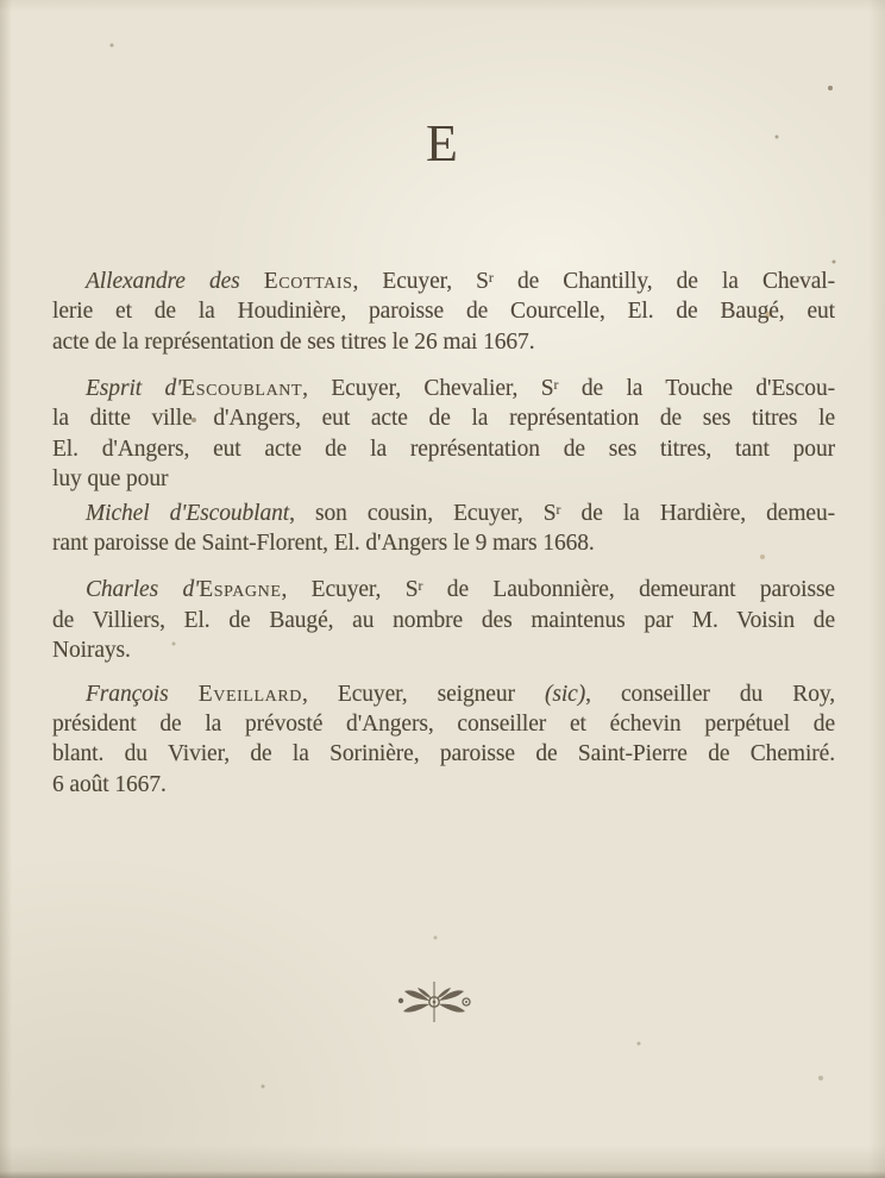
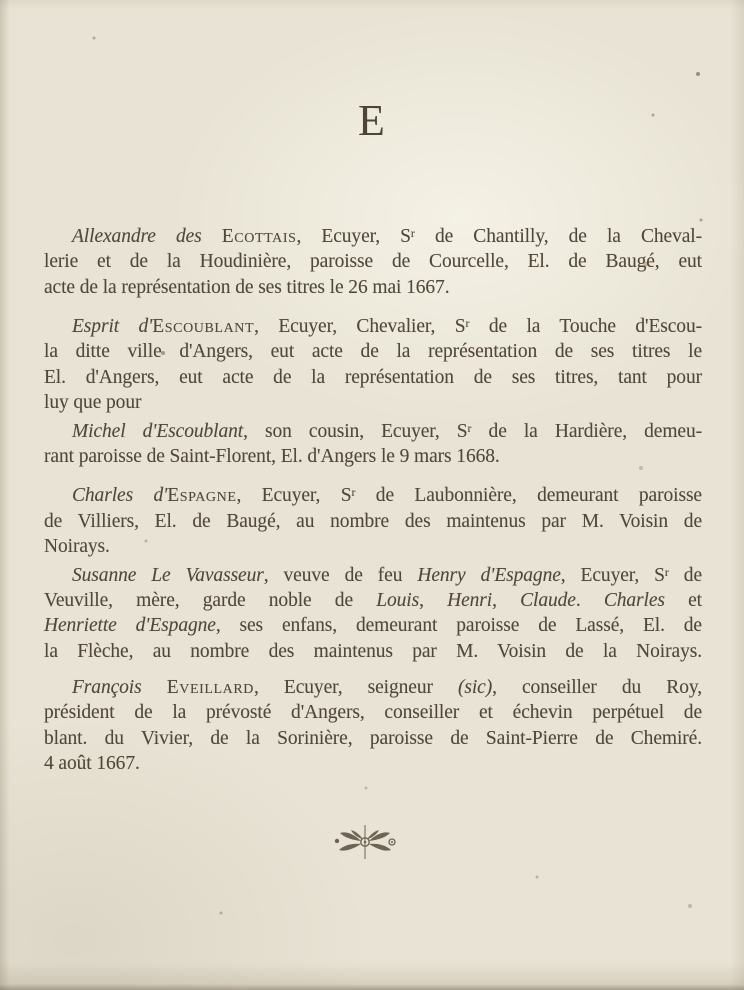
  E
  Allexandre des Ecottais, Ecuyer, Sr de Chantilly, de la Cheval-
  lerie et de la Houdinière, paroisse de Courcelle, El. de Baugé, eut
  acte de la représentation de ses titres le 26 mai 1667.
  Esprit d'Escoublant, Ecuyer, Chevalier, Sr de la Touche d'Escou-
  la ditte ville d'Angers, eut acte de la représentation de ses titres le
  El. d'Angers, eut acte de la représentation de ses titres, tant pour
  luy que pour
  Michel d'Escoublant, son cousin, Ecuyer, Sr de la Hardière, demeu-
  rant paroisse de Saint-Florent, El. d'Angers le 9 mars 1668.
  Charles d'Espagne, Ecuyer, Sr de Laubonnière, demeurant paroisse
  de Villiers, El. de Baugé, au nombre des maintenus par M. Voisin de
  Noirays.
+ Susanne Le Vavasseur, veuve de feu Henry d'Espagne, Ecuyer, Sr de
+ Veuville, mère, garde noble de Louis, Henri, Claude. Charles et
+ Henriette d'Espagne, ses enfans, demeurant paroisse de Lassé, El. de
+ la Flèche, au nombre des maintenus par M. Voisin de la Noirays.
  François Eveillard, Ecuyer, seigneur (sic), conseiller du Roy,
  président de la prévosté d'Angers, conseiller et échevin perpétuel de
  blant. du Vivier, de la Sorinière, paroisse de Saint-Pierre de Chemiré.
- 6 août 1667.
+ 4 août 1667.
